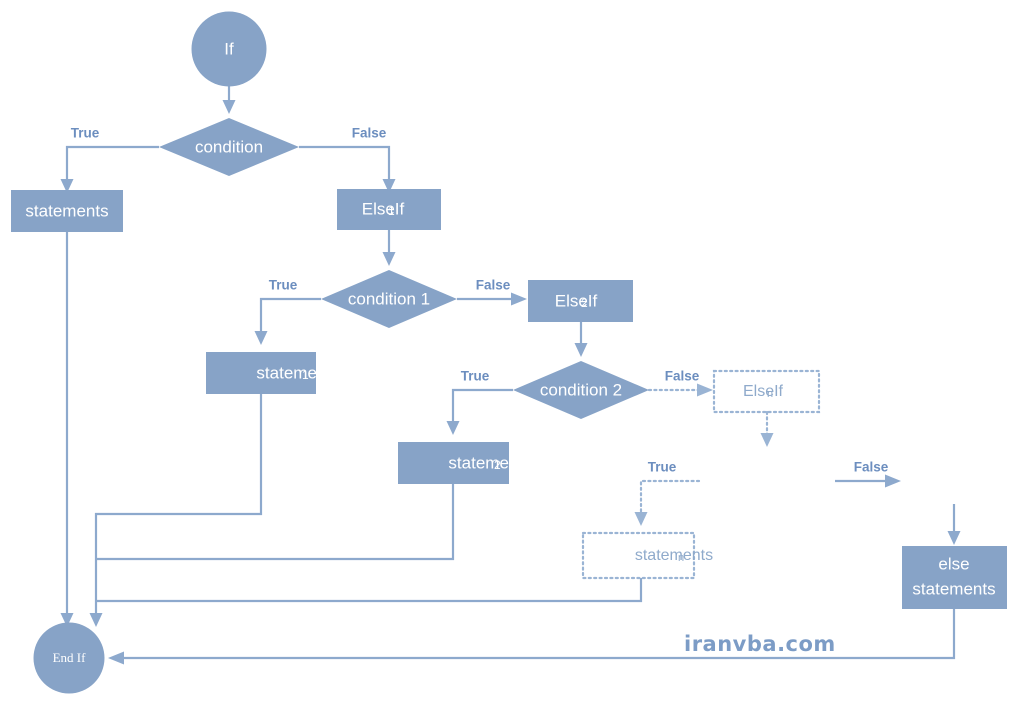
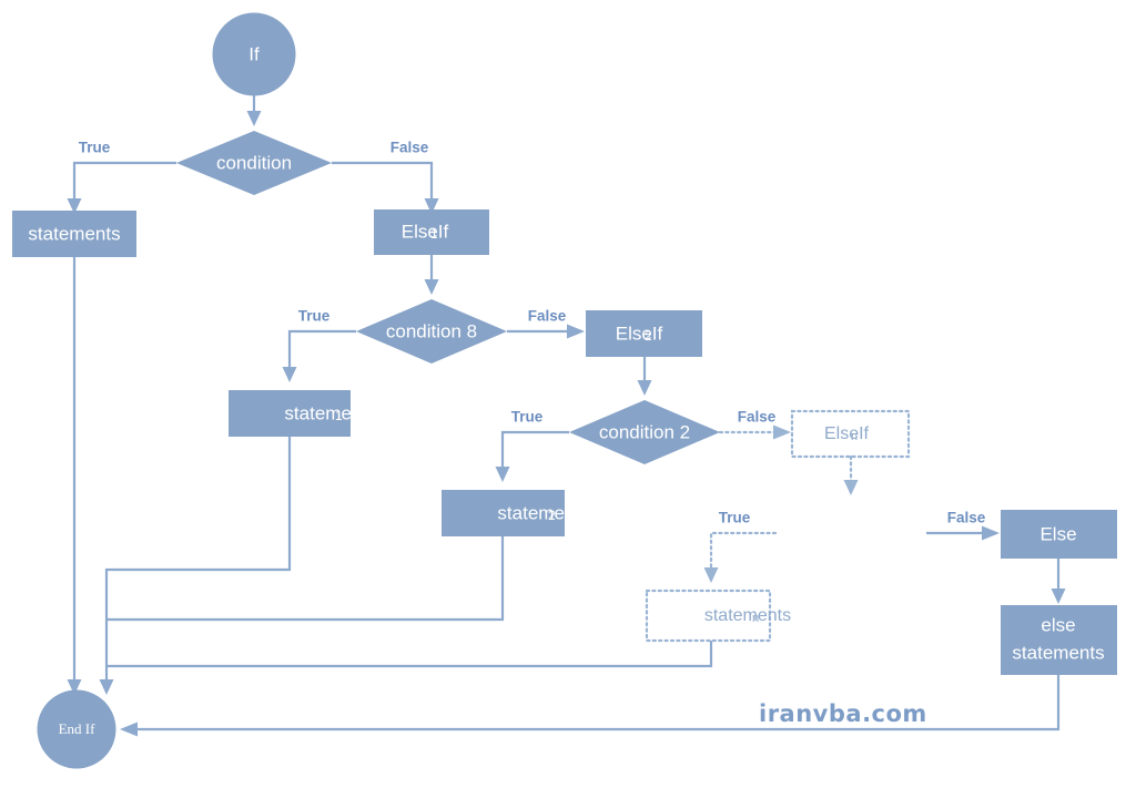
  If
  condition
  statements
  ElseIf
  1
- condition 1
+ condition 8
  statements
  1
  ElseIf
  2
  condition 2
  statements
  2
  ElseIf
  n
  statements
  n
+ Else
  else
  statements
  End If
  True
  False
  True
  False
  True
  False
  True
  False
  iranvba.com
